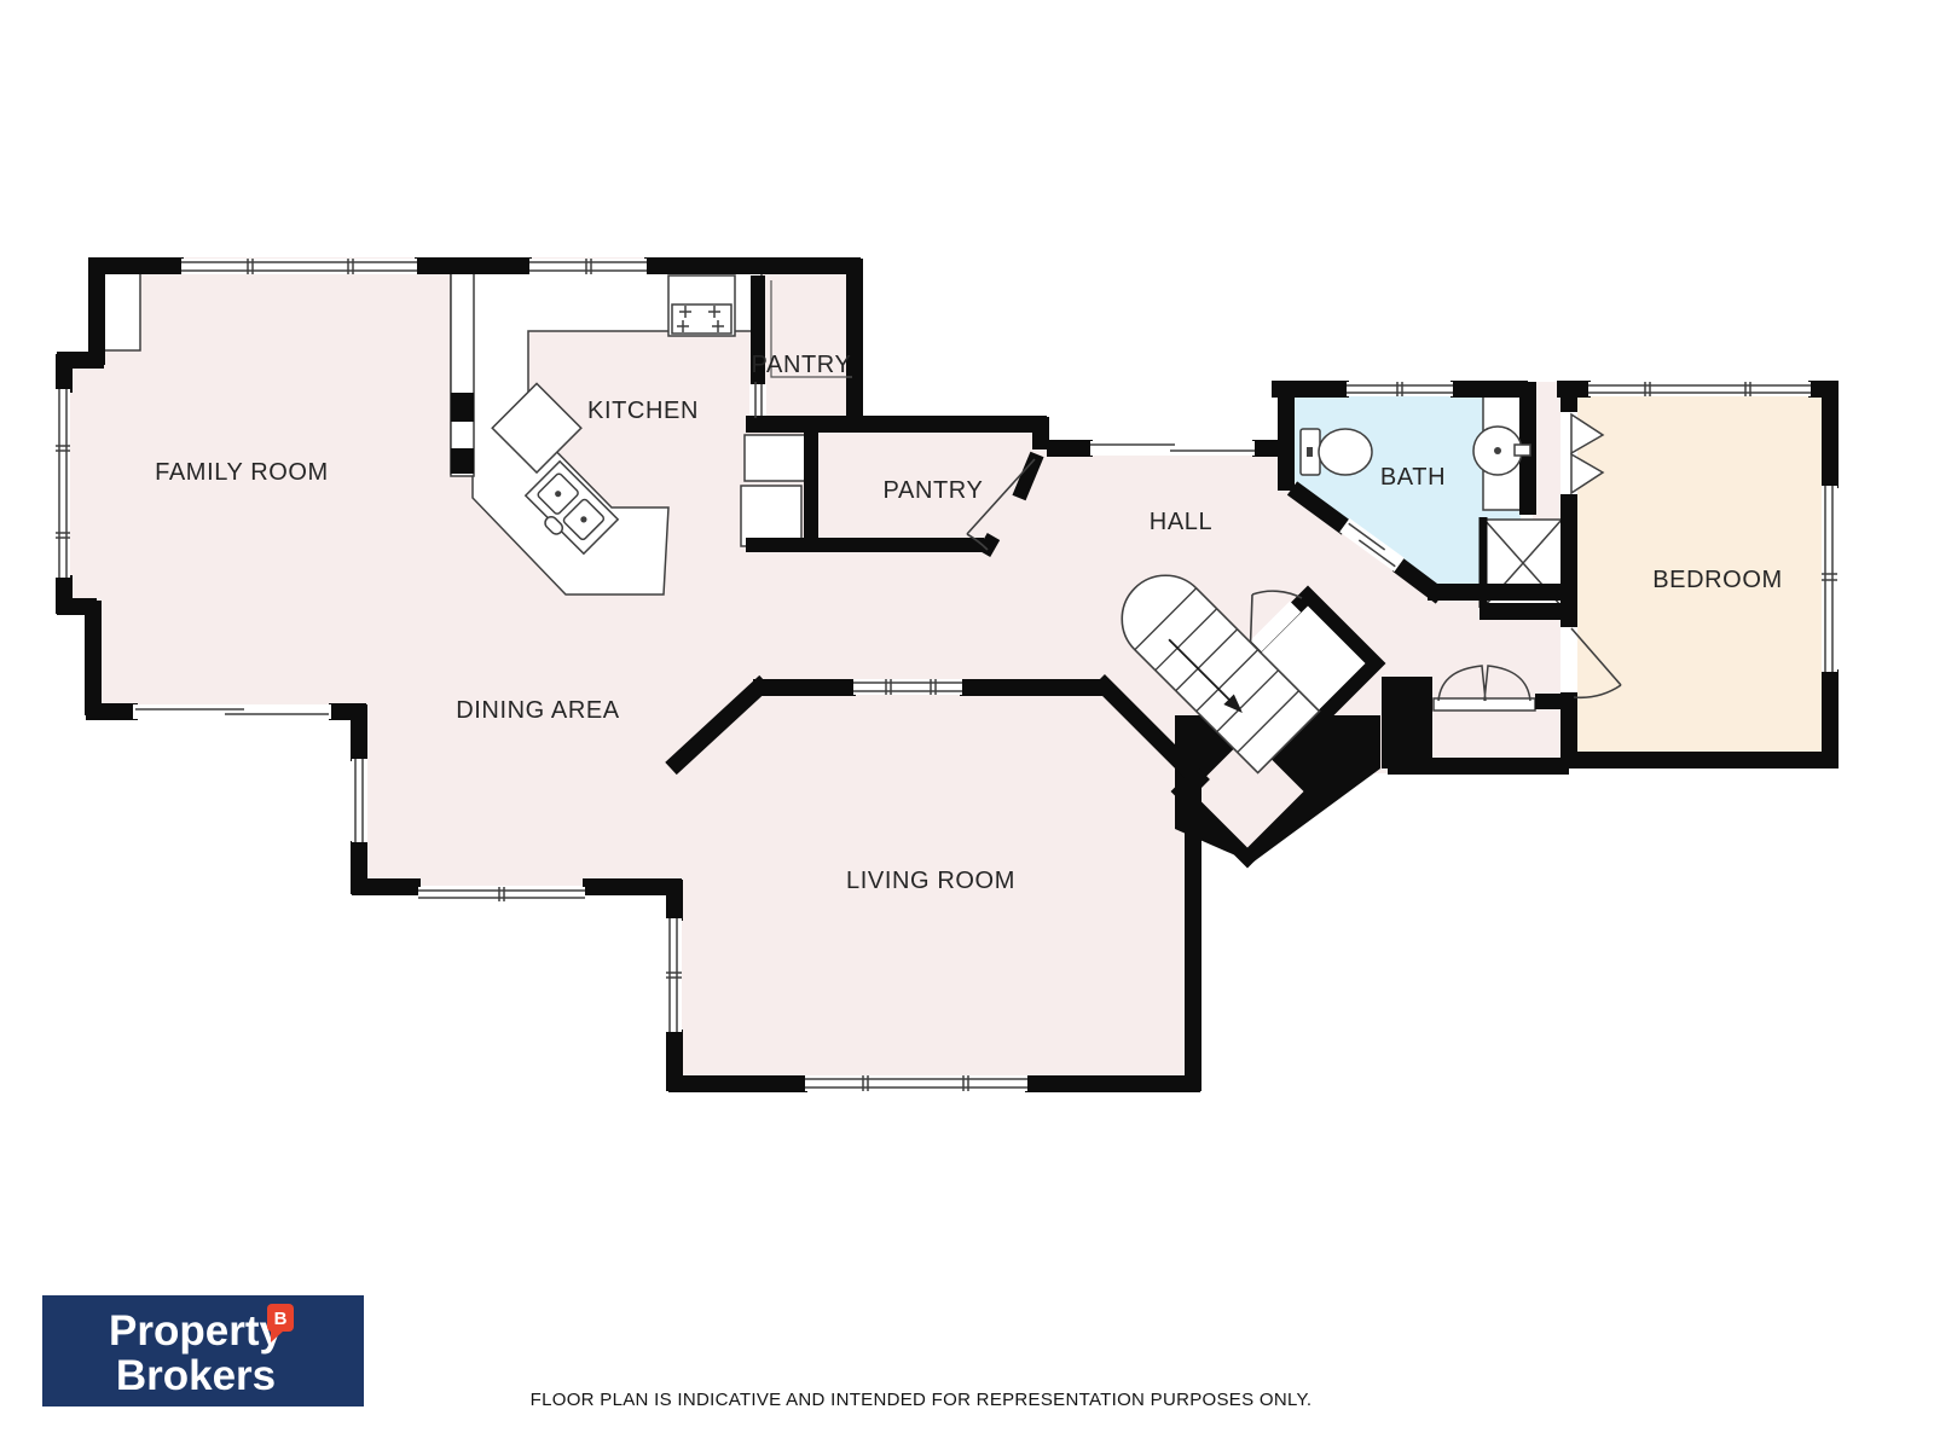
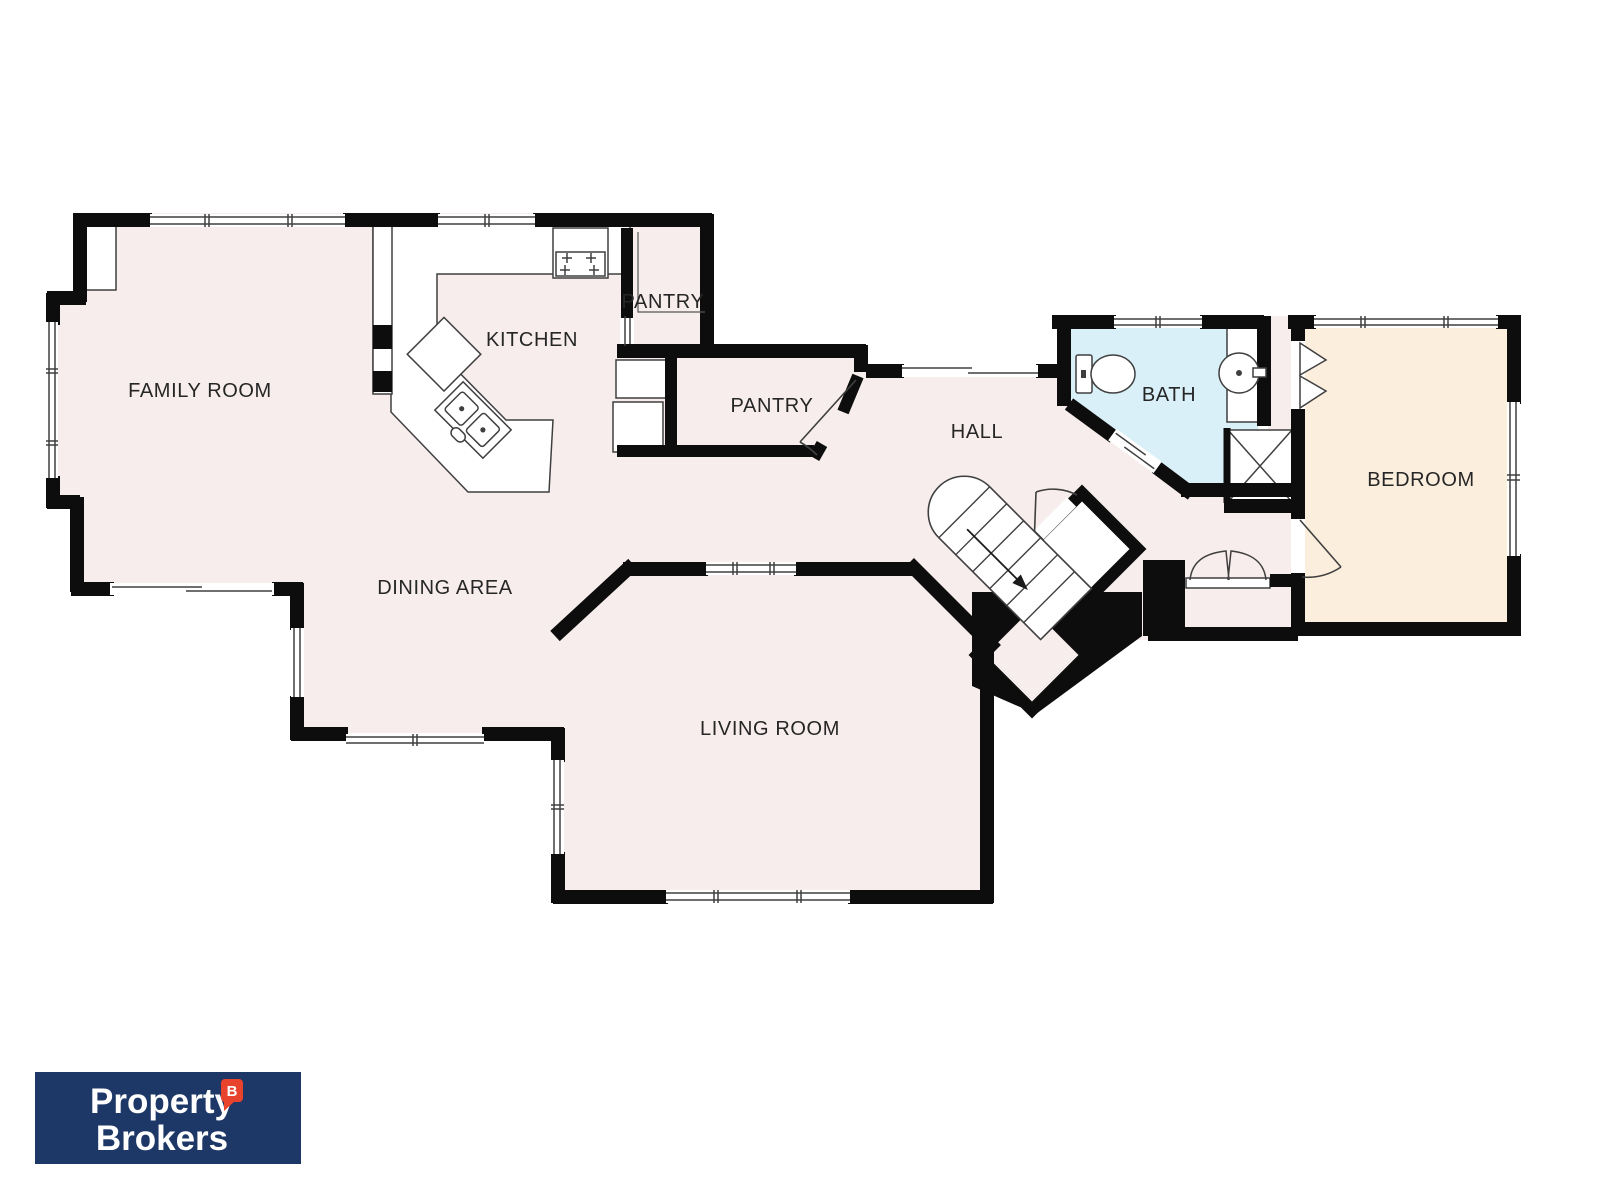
  FAMILY ROOM
  KITCHEN
  PANTRY
  PANTRY
  HALL
  BATH
  BEDROOM
  DINING AREA
  LIVING ROOM
  Propert
  Brokers
  B
- FLOOR PLAN IS INDICATIVE AND INTENDED FOR REPRESENTATION PURPOSES ONLY.
